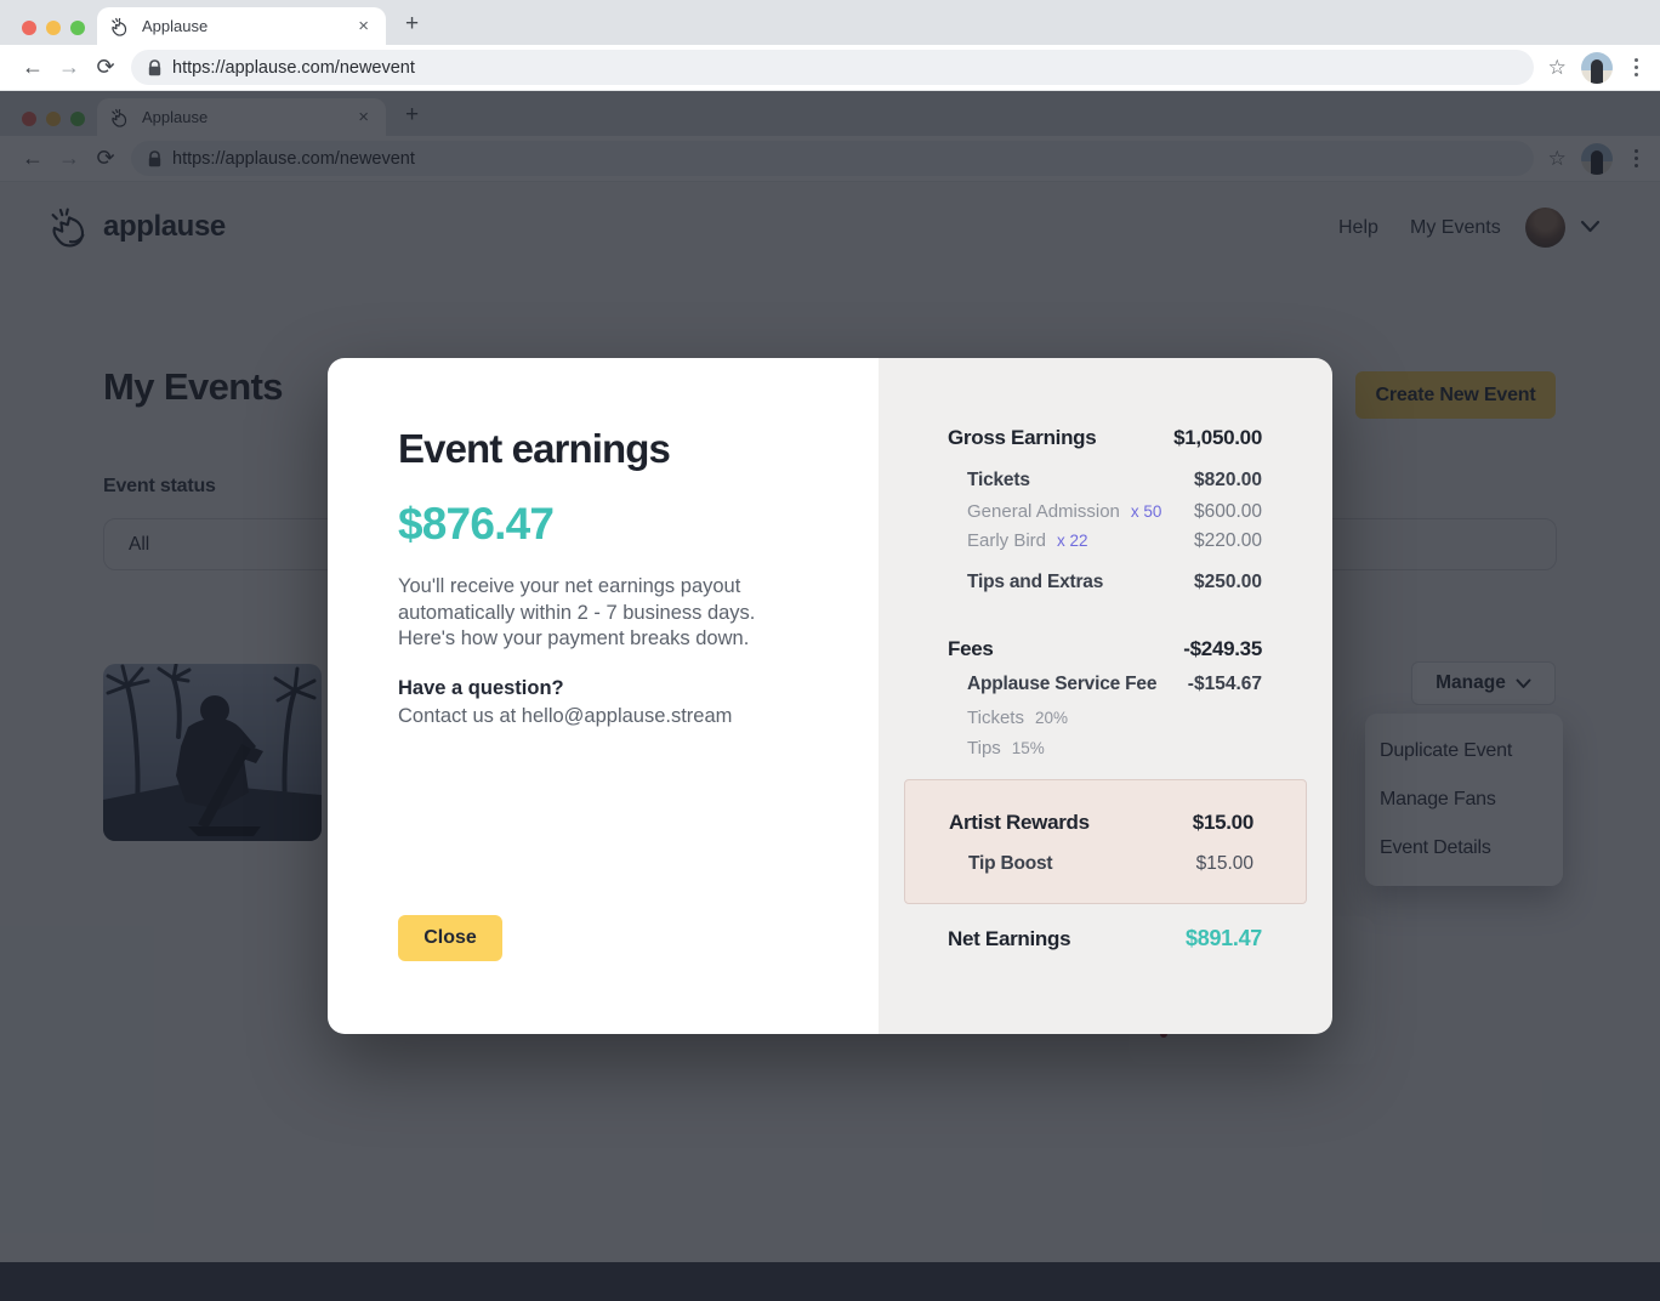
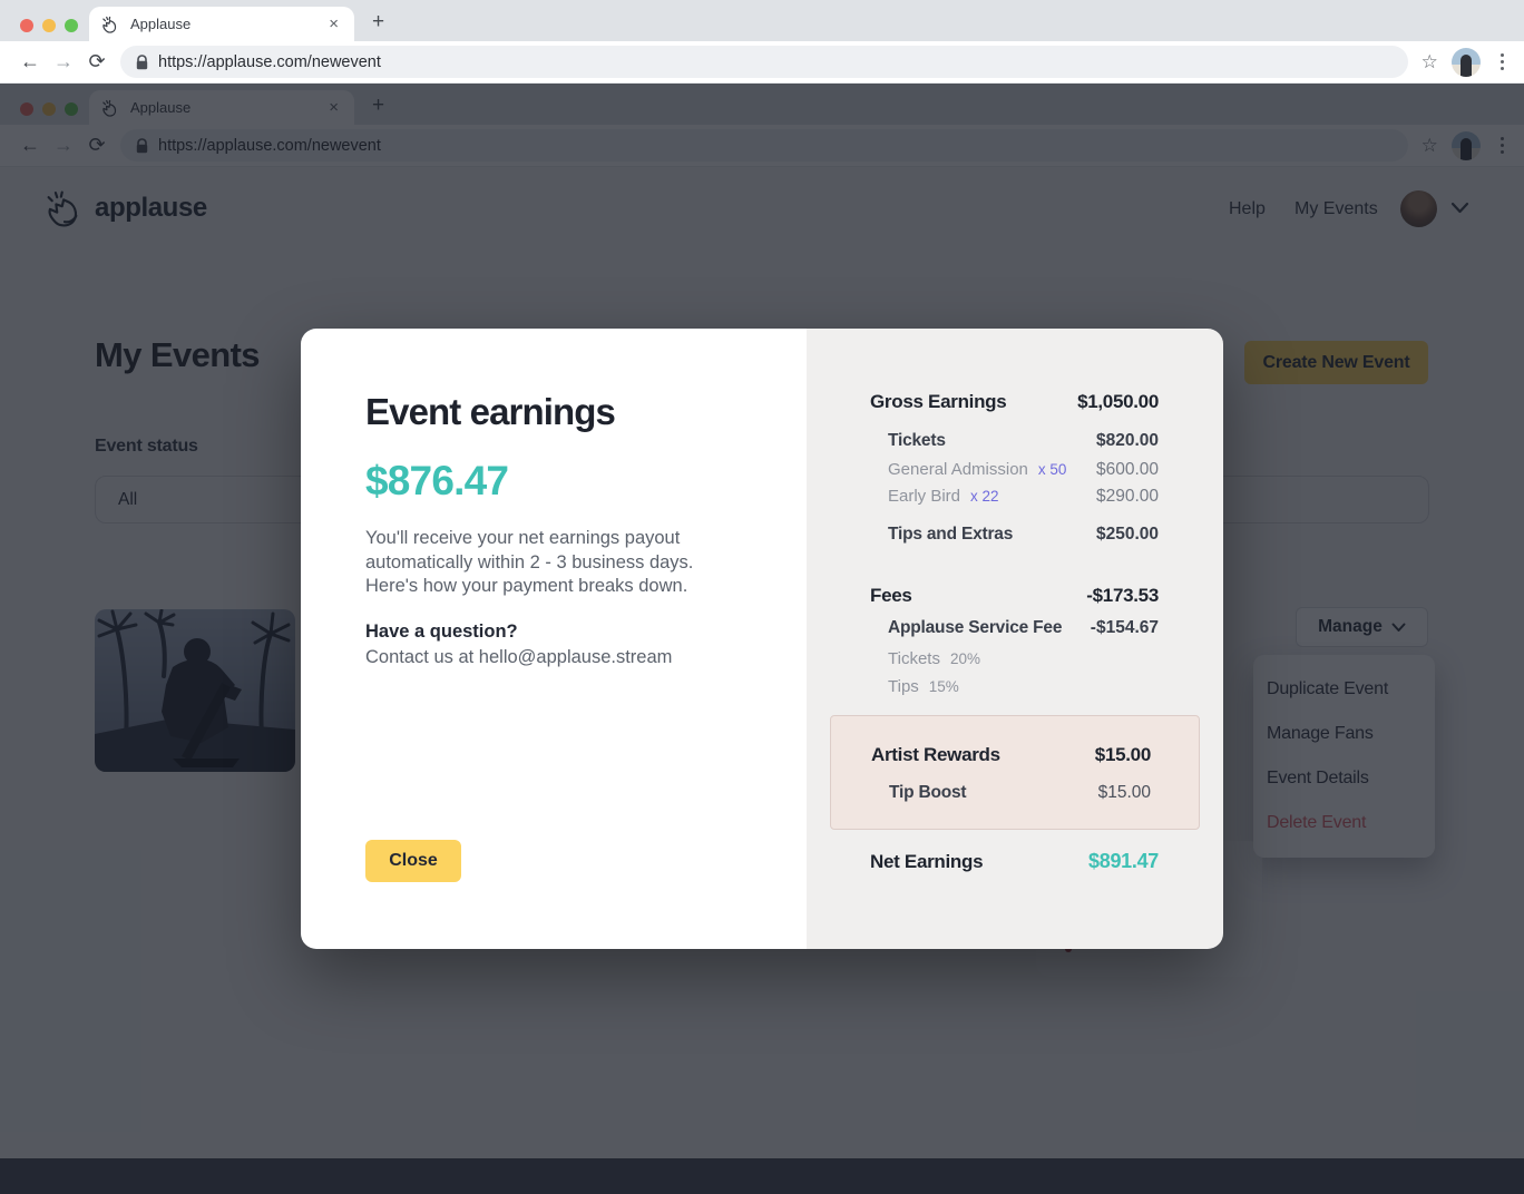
  Applause
  ×
  +
  ←
  →
  ⟳
  https://applause.com/newevent
  ☆
  Applause
  ×
  +
  ←
  →
  ⟳
  https://applause.com/newevent
  ☆
  applause
  Help
  My Events
  My Events
  Create New Event
  Event status
  All
  Manage
  Duplicate Event
  Manage Fans
  Event Details
+ Delete Event
  Event earnings
  $876.47
- You'll receive your net earnings payout automatically within 2 - 7 business days. Here's how your payment breaks down.
+ You'll receive your net earnings payout automatically within 2 - 3 business days. Here's how your payment breaks down.
  Have a question?
  Contact us at hello@applause.stream
  Close
  Gross Earnings
  $1,050.00
  Tickets
  $820.00
  General Admission x 50
  $600.00
  Early Bird x 22
- $220.00
+ $290.00
  Tips and Extras
  $250.00
  Fees
- -$249.35
+ -$173.53
  Applause Service Fee
  -$154.67
  Tickets 20%
  Tips 15%
  Artist Rewards
  $15.00
  Tip Boost
  $15.00
  Net Earnings
  $891.47
